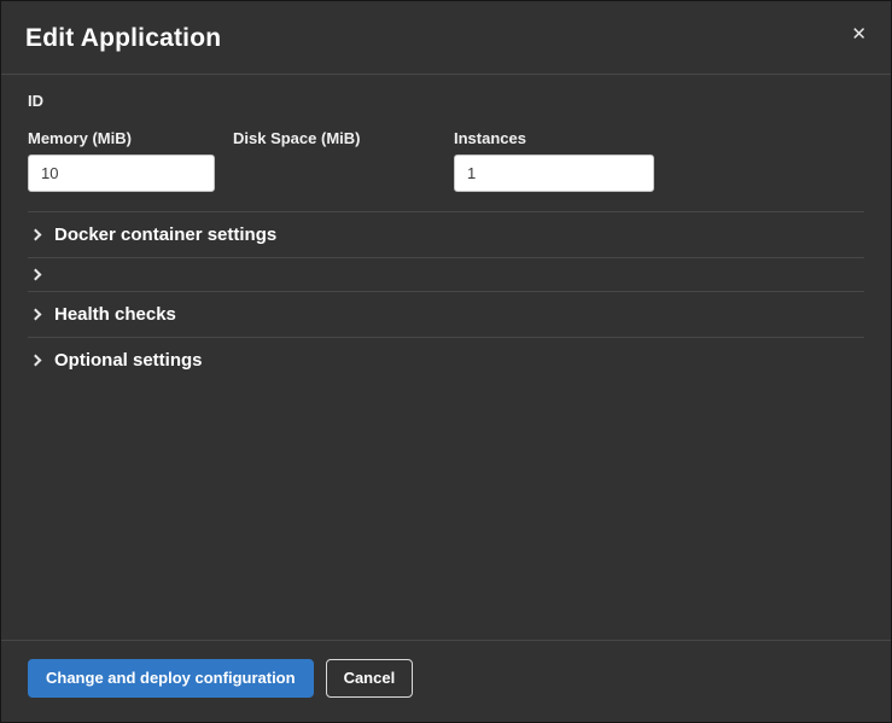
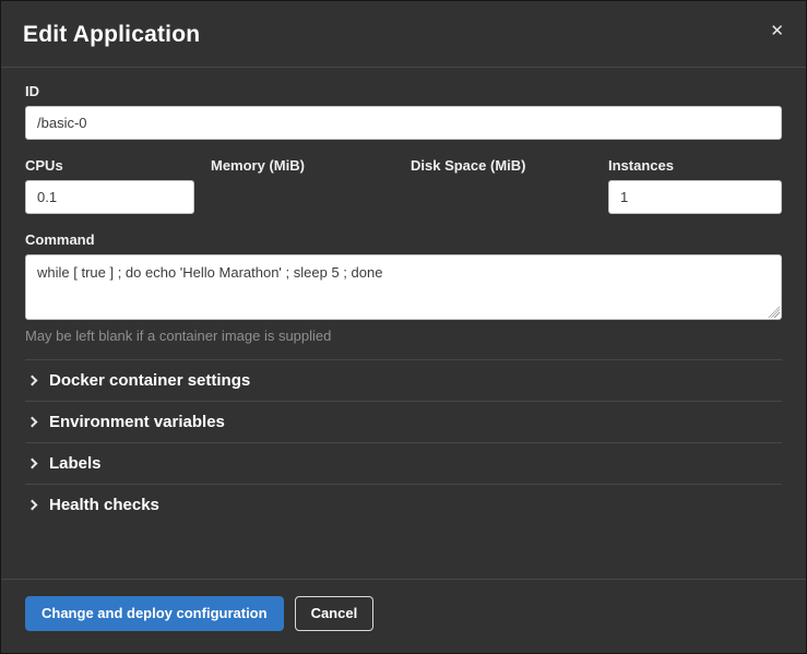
  Edit Application
  ✕
  ID
+ /basic-0
+ CPUs
+ 0.1
  Memory (MiB)
- 10
  Disk Space (MiB)
  Instances
  1
+ Command
+ while [ true ] ; do echo 'Hello Marathon' ; sleep 5 ; done
+ May be left blank if a container image is supplied
  Docker container settings
+ Environment variables
+ Labels
  Health checks
- Optional settings
  Change and deploy configuration
  Cancel
